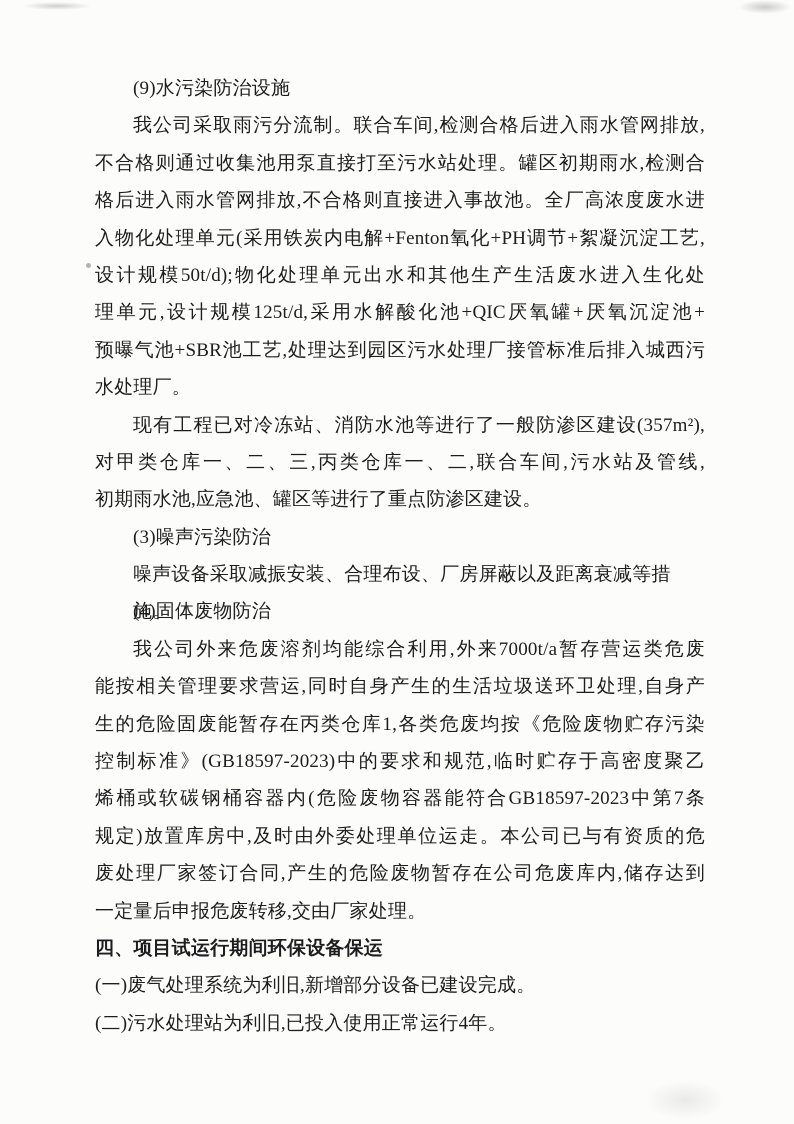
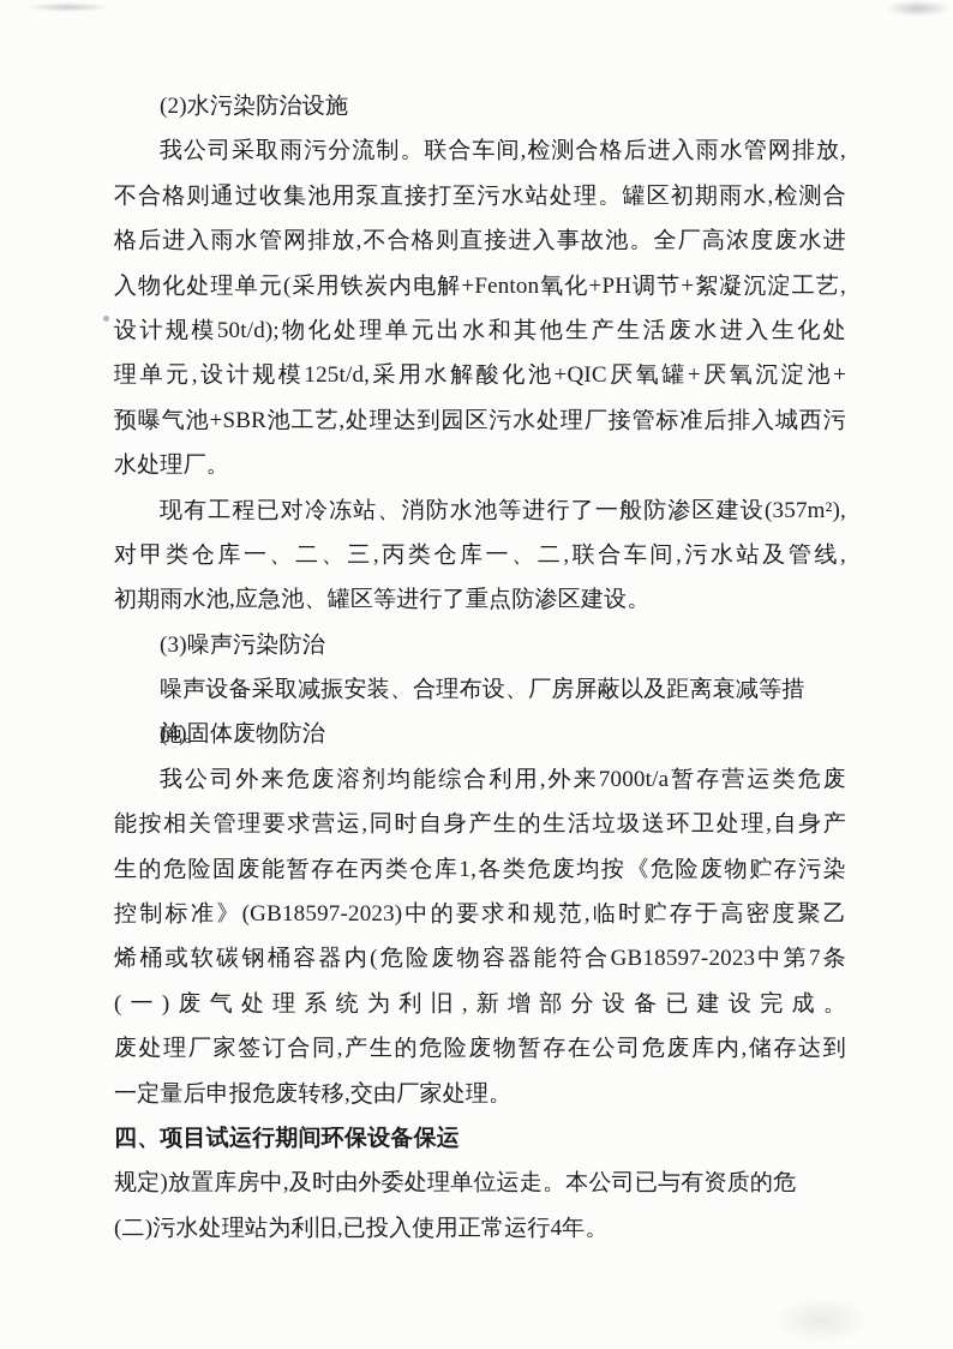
- (9)水污染防治设施
+ (2)水污染防治设施
  我公司采取雨污分流制。联合车间,检测合格后进入雨水管网排放,
  不合格则通过收集池用泵直接打至污水站处理。罐区初期雨水,检测合
  格后进入雨水管网排放,不合格则直接进入事故池。全厂高浓度废水进
  入物化处理单元(采用铁炭内电解+Fenton氧化+PH调节+絮凝沉淀工艺,
  设计规模50t/d);物化处理单元出水和其他生产生活废水进入生化处
  理单元,设计规模125t/d,采用水解酸化池+QIC厌氧罐+厌氧沉淀池+
  预曝气池+SBR池工艺,处理达到园区污水处理厂接管标准后排入城西污
  水处理厂。
  现有工程已对冷冻站、消防水池等进行了一般防渗区建设(357m²),
  对甲类仓库一、二、三,丙类仓库一、二,联合车间,污水站及管线,
  初期雨水池,应急池、罐区等进行了重点防渗区建设。
  (3)噪声污染防治
  噪声设备采取减振安装、合理布设、厂房屏蔽以及距离衰减等措施。
  (4)固体废物防治
  我公司外来危废溶剂均能综合利用,外来7000t/a暂存营运类危废
  能按相关管理要求营运,同时自身产生的生活垃圾送环卫处理,自身产
  生的危险固废能暂存在丙类仓库1,各类危废均按《危险废物贮存污染
  控制标准》(GB18597-2023)中的要求和规范,临时贮存于高密度聚乙
  烯桶或软碳钢桶容器内(危险废物容器能符合GB18597-2023中第7条
- 规定)放置库房中,及时由外委处理单位运走。本公司已与有资质的危
+ (一)废气处理系统为利旧,新增部分设备已建设完成。
  废处理厂家签订合同,产生的危险废物暂存在公司危废库内,储存达到
  一定量后申报危废转移,交由厂家处理。
  四、项目试运行期间环保设备保运
- (一)废气处理系统为利旧,新增部分设备已建设完成。
+ 规定)放置库房中,及时由外委处理单位运走。本公司已与有资质的危
  (二)污水处理站为利旧,已投入使用正常运行4年。
